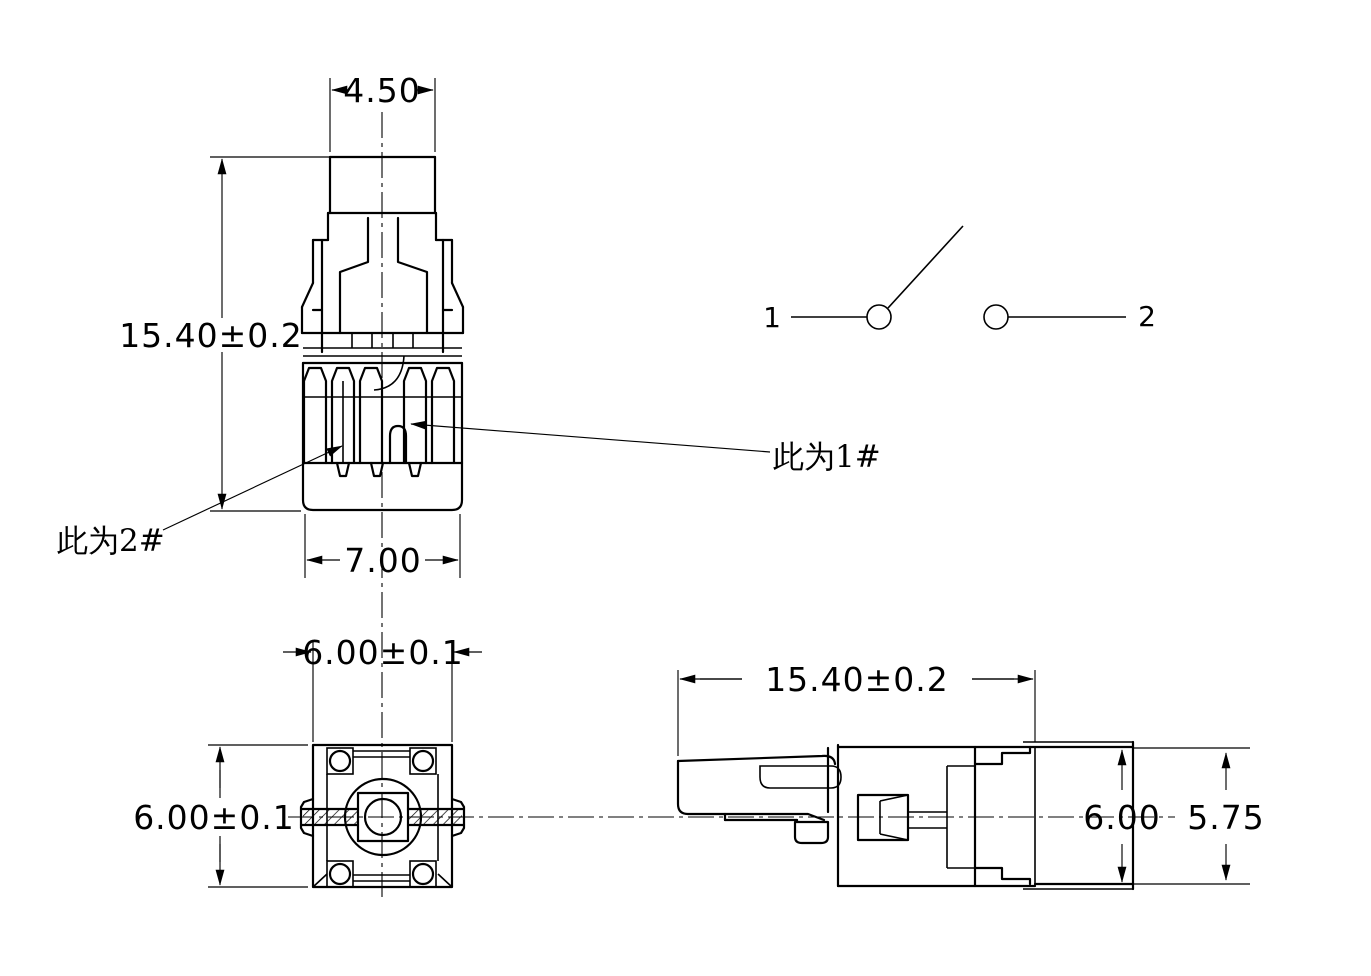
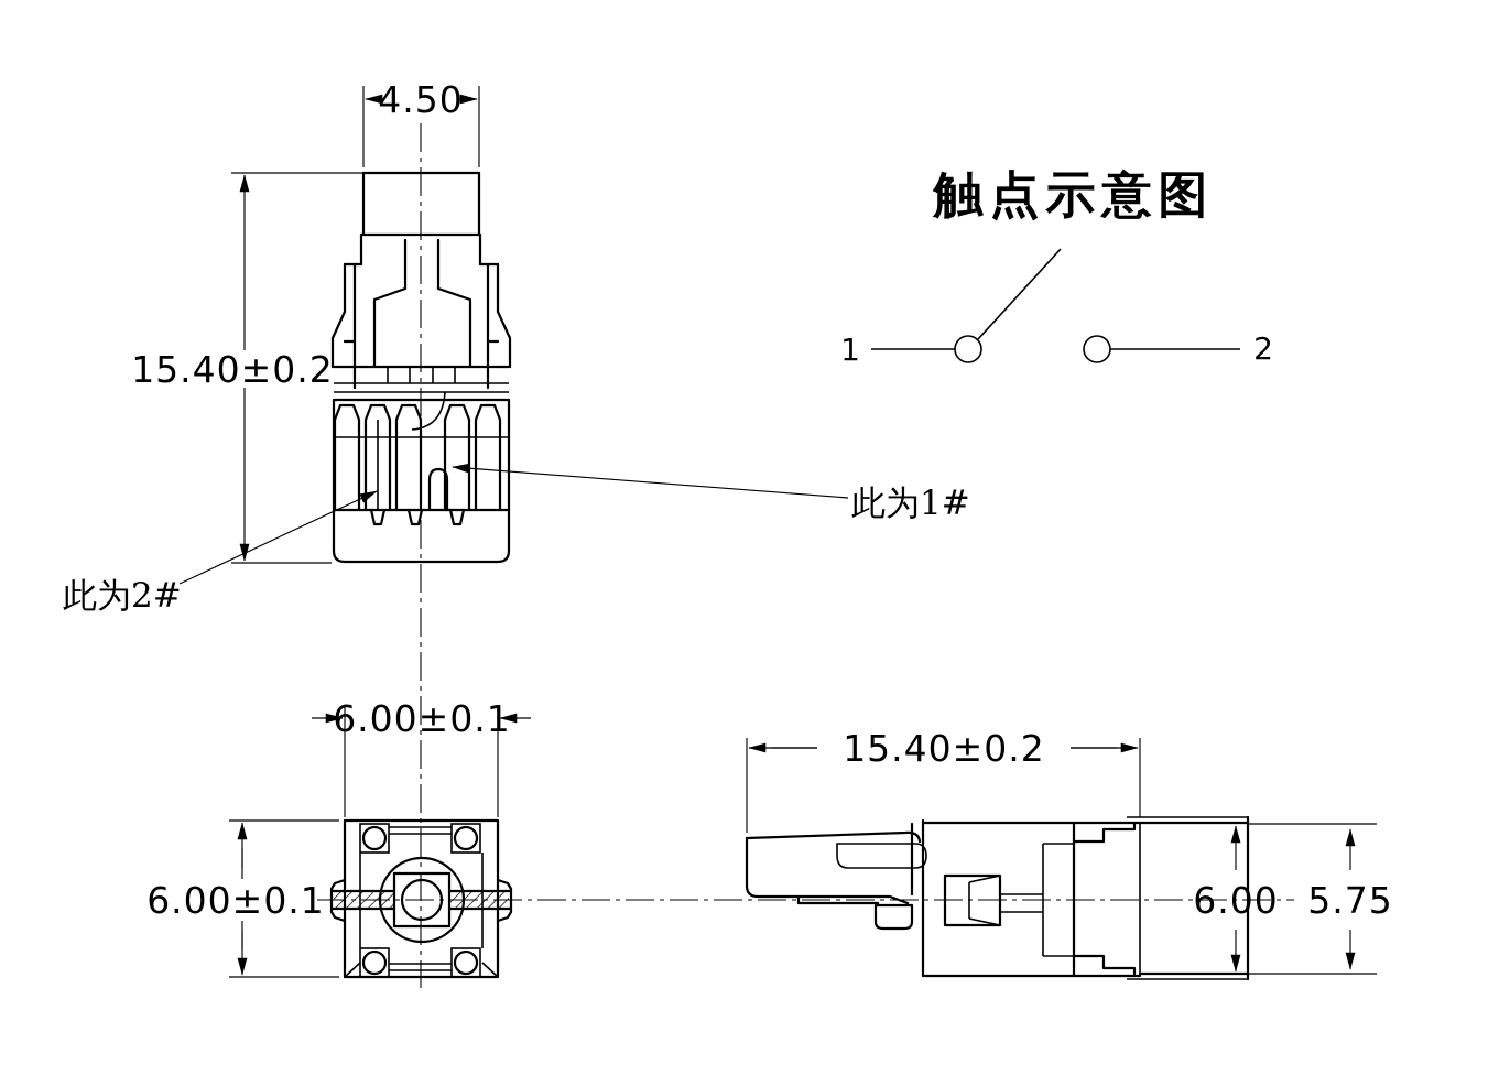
  4.50
  15.40±0.2
- 7.00
  此为1#
  此为2#
+ 触点示意图
  1
  2
  6.00±0.1
  6.00±0.1
  15.40±0.2
  6.00
  5.75
